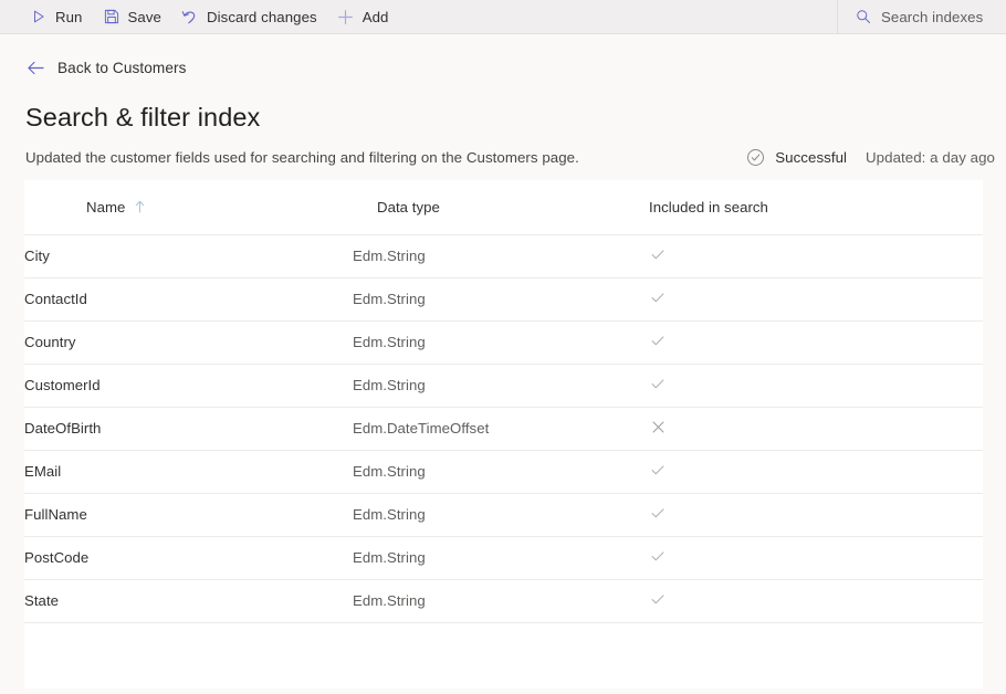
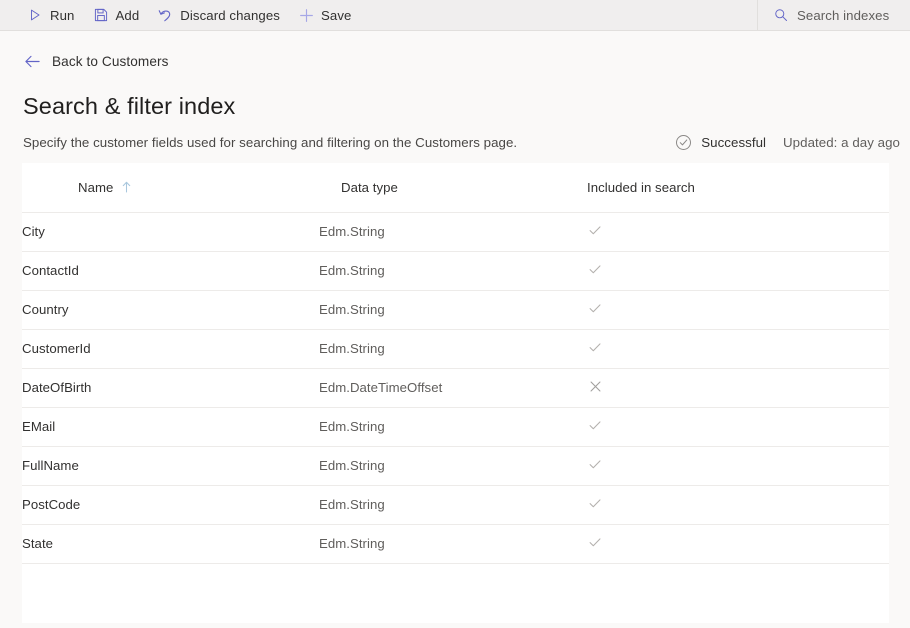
  Run
- Save
+ Add
  Discard changes
- Add
+ Save
  Search indexes
  Back to Customers
  Search & filter index
- Updated the customer fields used for searching and filtering on the Customers page.
+ Specify the customer fields used for searching and filtering on the Customers page.
  Successful
  Updated: a day ago
  Name	Data type	Included in search
  City	Edm.String
  ContactId	Edm.String
  Country	Edm.String
  CustomerId	Edm.String
  DateOfBirth	Edm.DateTimeOffset
  EMail	Edm.String
  FullName	Edm.String
  PostCode	Edm.String
  State	Edm.String
